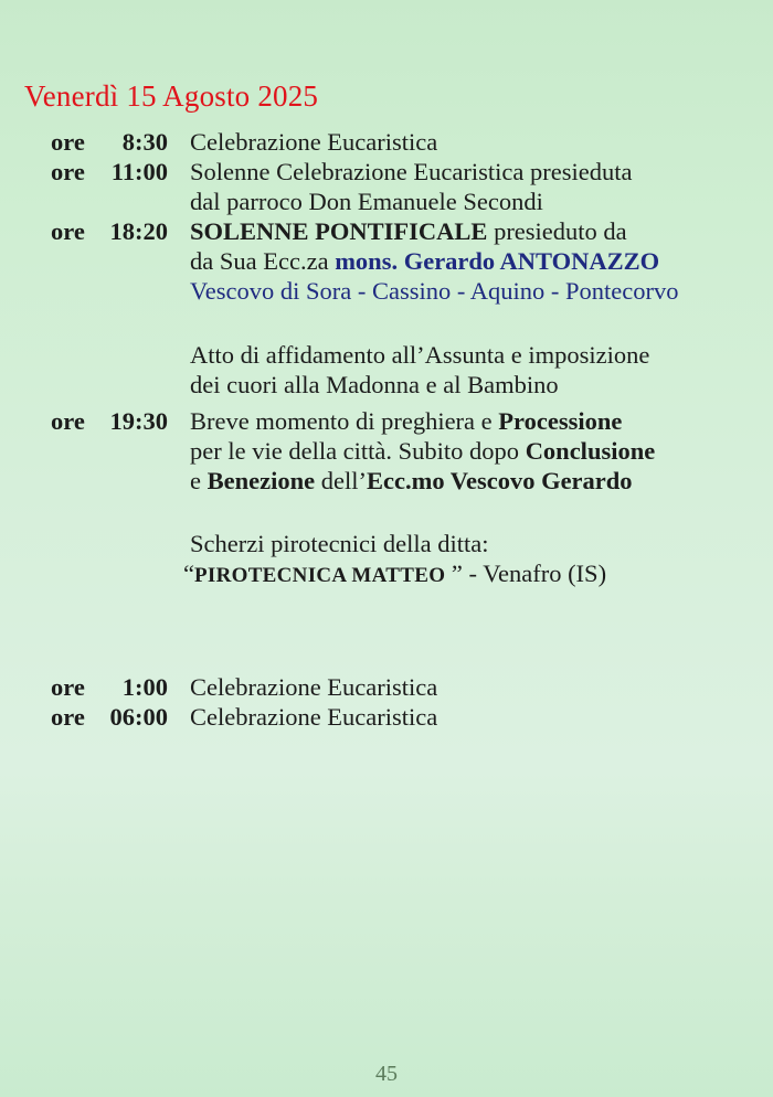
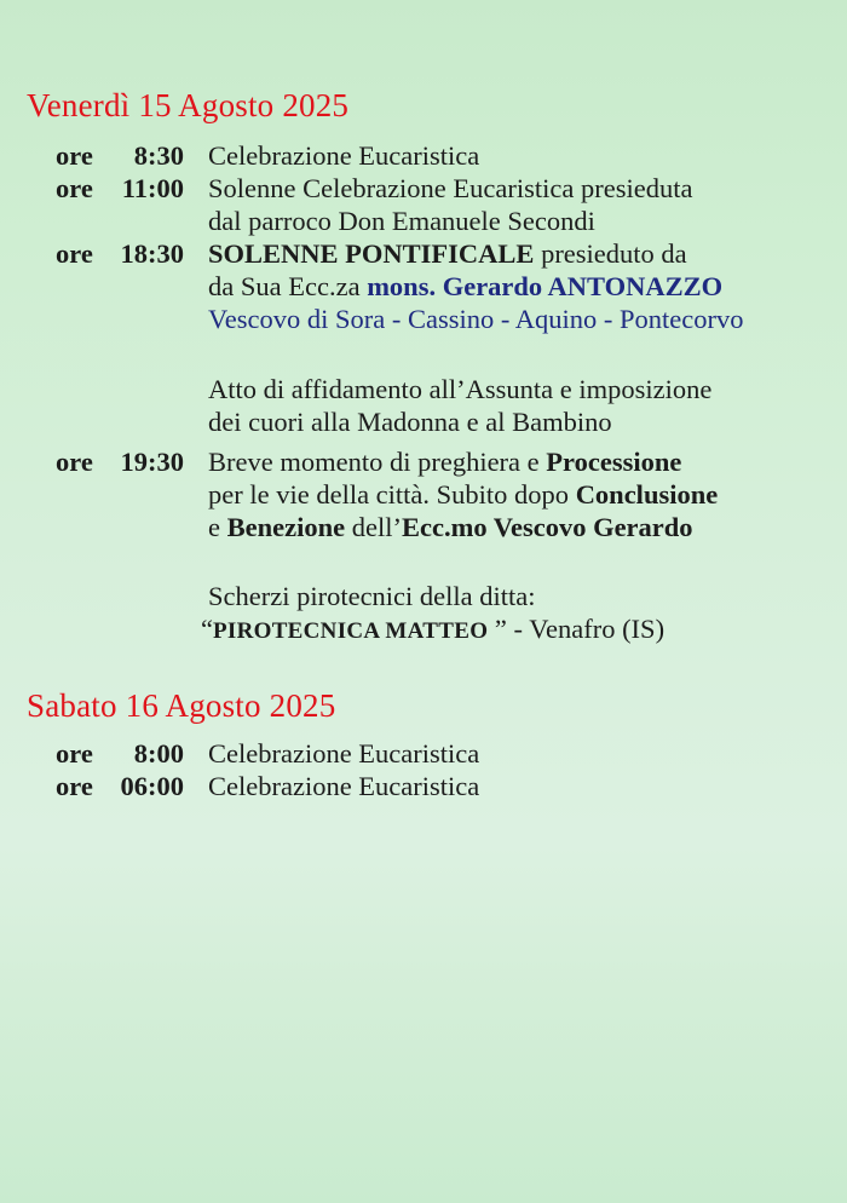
  Venerdì 15 Agosto 2025
  ore
  8:30
  Celebrazione Eucaristica
  ore
  11:00
  Solenne Celebrazione Eucaristica presieduta
  dal parroco Don Emanuele Secondi
  ore
- 18:20
+ 18:30
  SOLENNE PONTIFICALE presieduto da
  da Sua Ecc.za mons. Gerardo ANTONAZZO
  Vescovo di Sora - Cassino - Aquino - Pontecorvo
  Atto di affidamento all’Assunta e imposizione
  dei cuori alla Madonna e al Bambino
  ore
  19:30
  Breve momento di preghiera e Processione
  per le vie della città. Subito dopo Conclusione
  e Benezione dell’Ecc.mo Vescovo Gerardo
  Scherzi pirotecnici della ditta:
  “PIROTECNICA MATTEO ” - Venafro (IS)
+ Sabato 16 Agosto 2025
  ore
- 1:00
+ 8:00
  Celebrazione Eucaristica
  ore
  06:00
  Celebrazione Eucaristica
- 45
